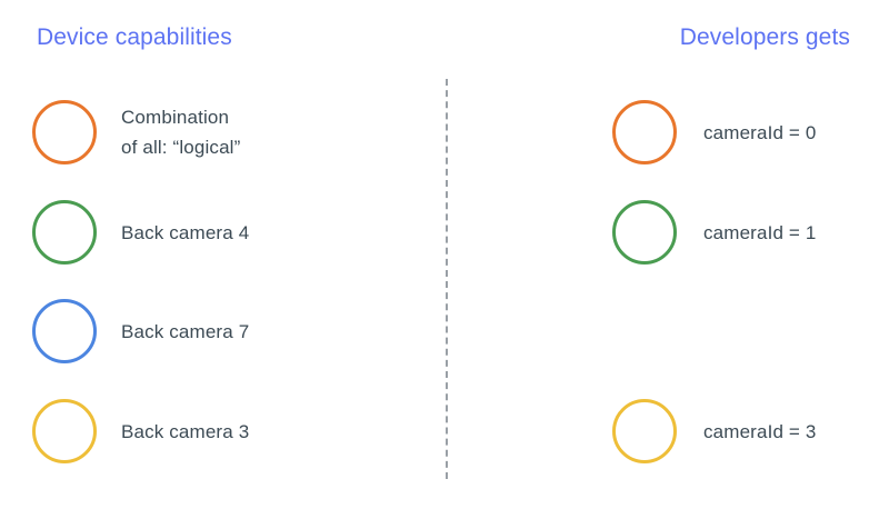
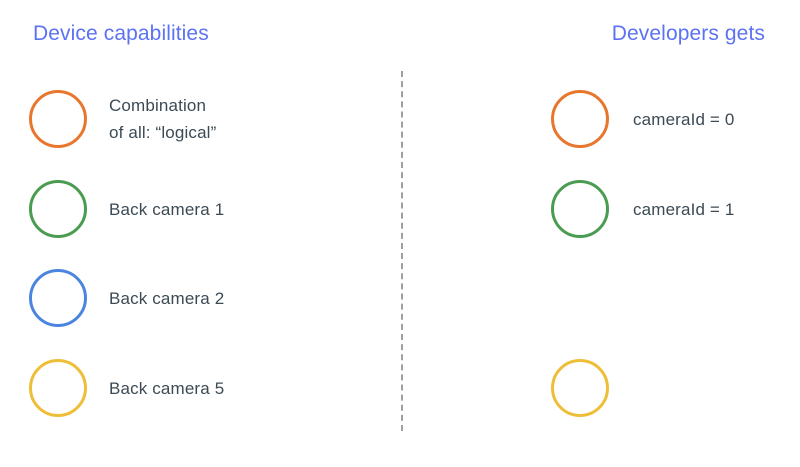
  Device capabilities
  Developers gets
  Combination
  of all: “logical”
- Back camera 4
+ Back camera 1
- Back camera 7
+ Back camera 2
- Back camera 3
+ Back camera 5
  cameraId = 0
  cameraId = 1
- cameraId = 3
